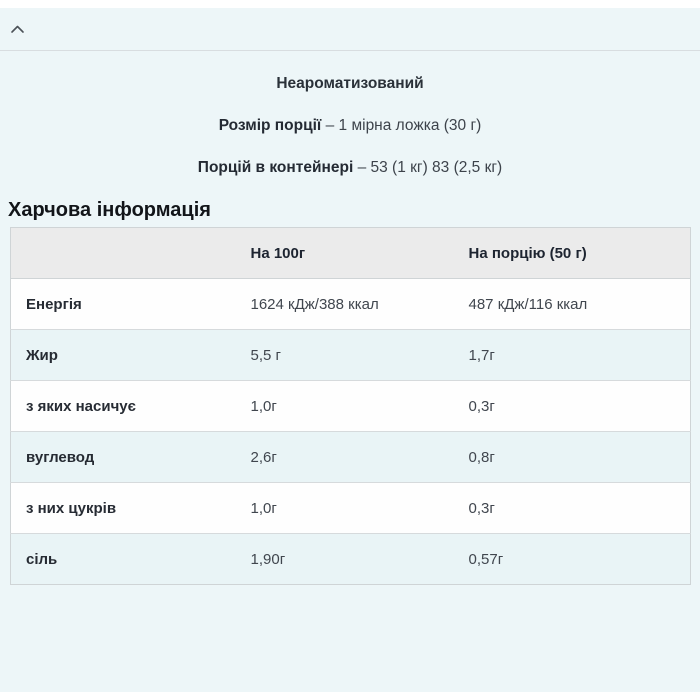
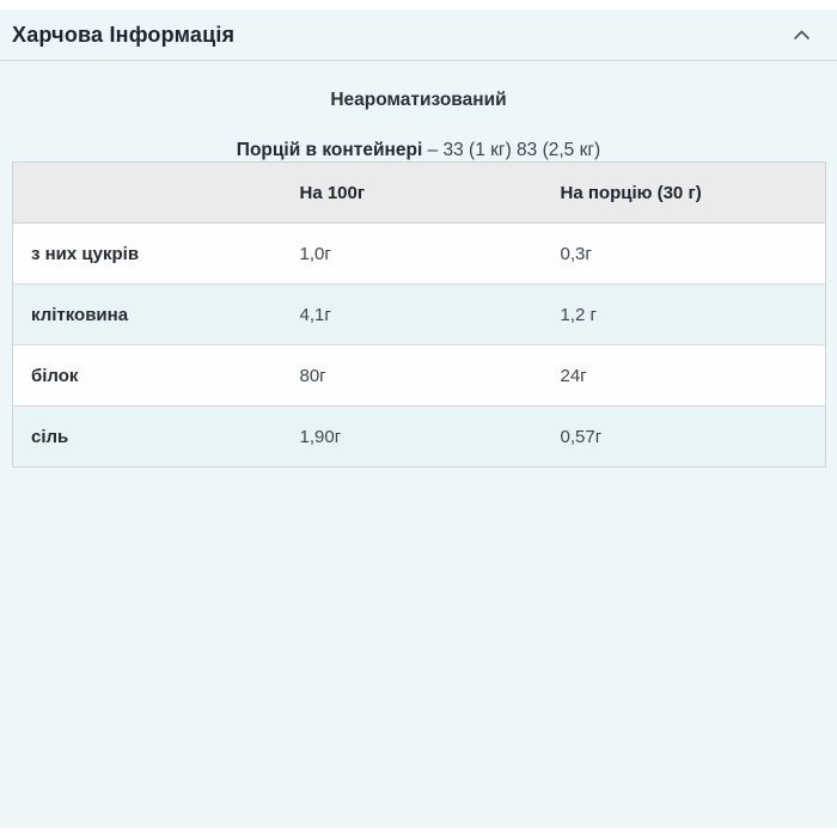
+ Харчова Інформація
  Неароматизований
- Розмір порції – 1 мірна ложка (30 г)
- Порцій в контейнері – 53 (1 кг) 83 (2,5 кг)
+ Порцій в контейнері – 33 (1 кг) 83 (2,5 кг)
- Харчова інформація
- 	На 100г	На порцію (50 г)
+ 	На 100г	На порцію (30 г)
- Енергія	1624 кДж/388 ккал	487 кДж/116 ккал
- Жир	5,5 г	1,7г
- з яких насичує	1,0г	0,3г
- вуглевод	2,6г	0,8г
  з них цукрів	1,0г	0,3г
+ клітковина	4,1г	1,2 г
+ білок	80г	24г
  сіль	1,90г	0,57г
